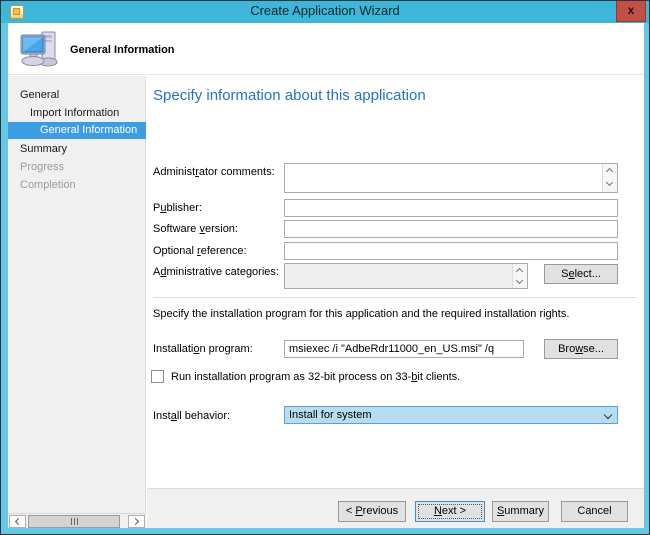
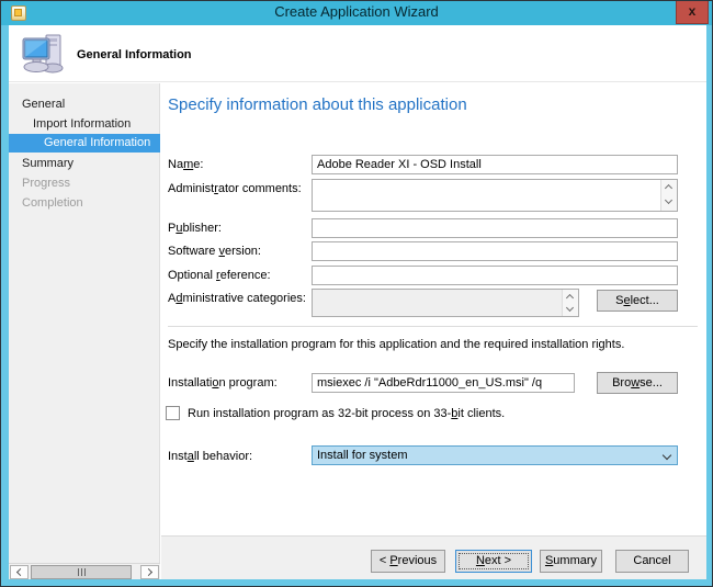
  Create Application Wizard
  x
  General Information
  General
  Import Information
  General Information
  Summary
  Progress
  Completion
  Specify information about this application
+ Name:
+ Adobe Reader XI - OSD Install
  Administrator comments:
  Publisher:
  Software version:
  Optional reference:
  Administrative categories:
  Select...
  Specify the installation program for this application and the required installation rights.
  Installation program:
  msiexec /i "AdbeRdr11000_en_US.msi" /q
  Browse...
  Run installation program as 32-bit process on 33-bit clients.
  Install behavior:
  Install for system
  < Previous
  Next >
  Summary
  Cancel
